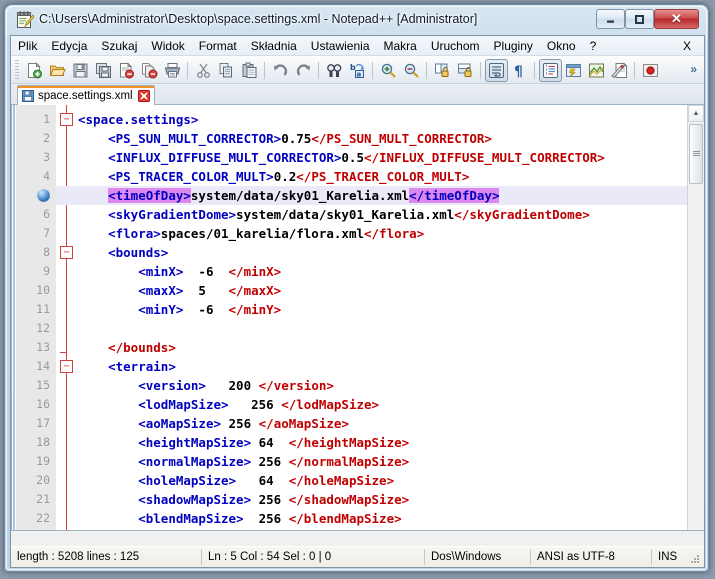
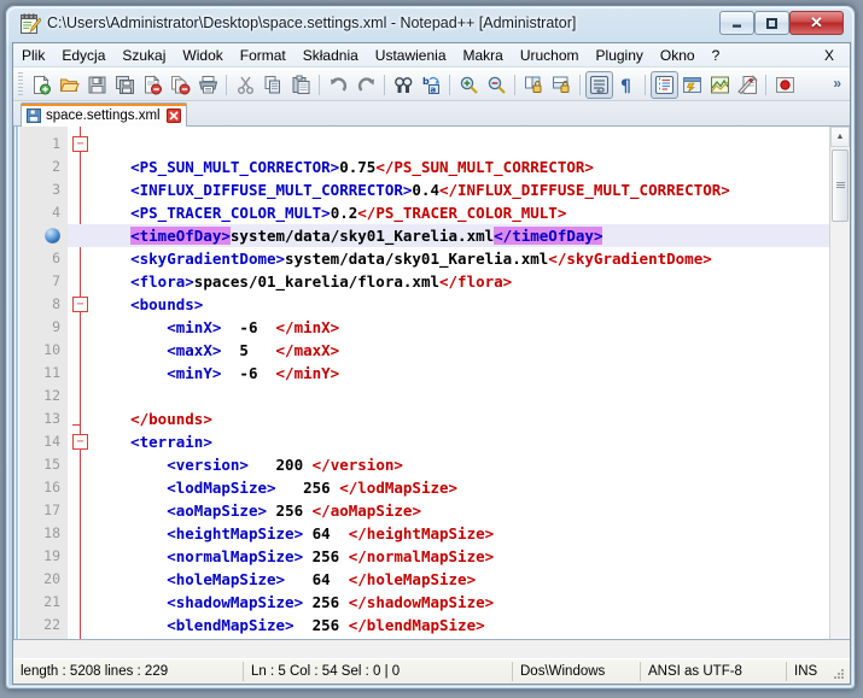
  C:\Users\Administrator\Desktop\space.settings.xml - Notepad++ [Administrator]
  ✕
  Plik
  Edycja
  Szukaj
  Widok
  Format
  Składnia
  Ustawienia
  Makra
  Uruchom
  Pluginy
  Okno
  ?
  X
  b
  a
  ¶
  »
  space.settings.xml
  1
  2
  3
  4
  6
  7
  8
  9
  10
  11
  12
  13
  14
  15
  16
  17
  18
  19
  20
  21
  22
  −
  −
  −
- <space.settings>
  <PS_SUN_MULT_CORRECTOR>0.75</PS_SUN_MULT_CORRECTOR>
- <INFLUX_DIFFUSE_MULT_CORRECTOR>0.5</INFLUX_DIFFUSE_MULT_CORRECTOR>
+ <INFLUX_DIFFUSE_MULT_CORRECTOR>0.4</INFLUX_DIFFUSE_MULT_CORRECTOR>
  <PS_TRACER_COLOR_MULT>0.2</PS_TRACER_COLOR_MULT>
  <timeOfDay>system/data/sky01_Karelia.xml</timeOfDay>
  <skyGradientDome>system/data/sky01_Karelia.xml</skyGradientDome>
  <flora>spaces/01_karelia/flora.xml</flora>
  <bounds>
  <minX> -6 </minX>
  <maxX> 5 </maxX>
  <minY> -6 </minY>
  </bounds>
  <terrain>
  <version> 200 </version>
  <lodMapSize> 256 </lodMapSize>
  <aoMapSize> 256 </aoMapSize>
  <heightMapSize> 64 </heightMapSize>
  <normalMapSize> 256 </normalMapSize>
  <holeMapSize> 64 </holeMapSize>
  <shadowMapSize> 256 </shadowMapSize>
  <blendMapSize> 256 </blendMapSize>
- length : 5208 lines : 125
+ length : 5208 lines : 229
  Ln : 5 Col : 54 Sel : 0 | 0
  Dos\Windows
  ANSI as UTF-8
  INS
